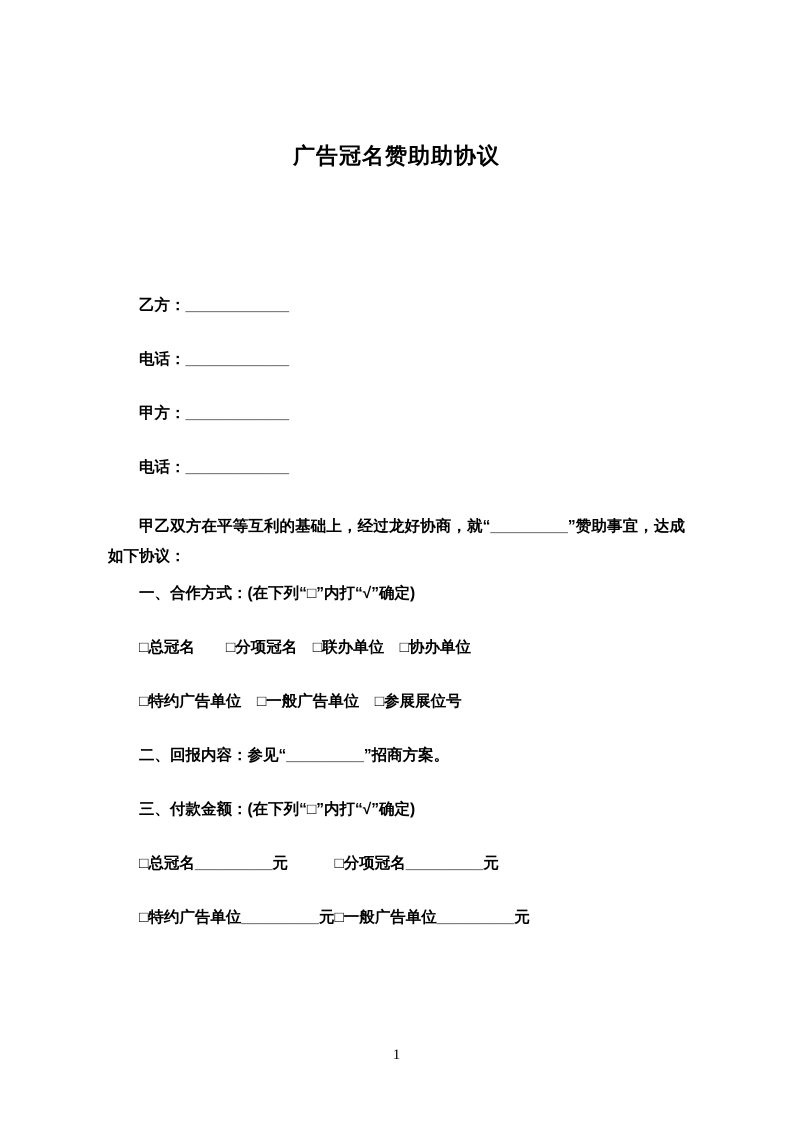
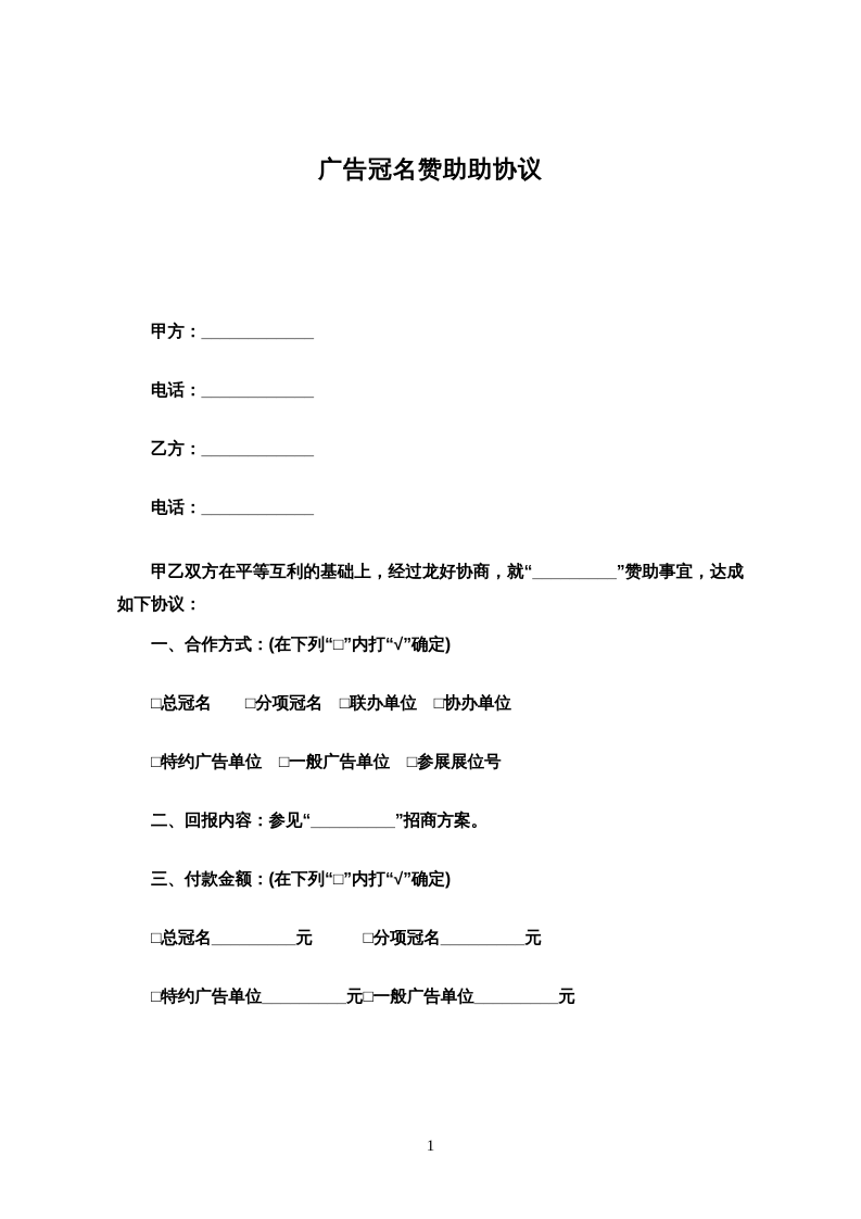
  广告冠名赞助助协议
- 乙方：____________
+ 甲方：____________
  电话：____________
- 甲方：____________
+ 乙方：____________
  电话：____________
  甲乙双方在平等互利的基础上，经过龙好协商，就“_________”赞助事宜，达成如下协议：
  一、合作方式：(在下列“□”内打“√”确定)
  □总冠名 □分项冠名 □联办单位 □协办单位
  □特约广告单位 □一般广告单位 □参展展位号
  二、回报内容：参见“_________”招商方案。
  三、付款金额：(在下列“□”内打“√”确定)
  □总冠名_________元 □分项冠名_________元
  □特约广告单位_________元□一般广告单位_________元
  1
